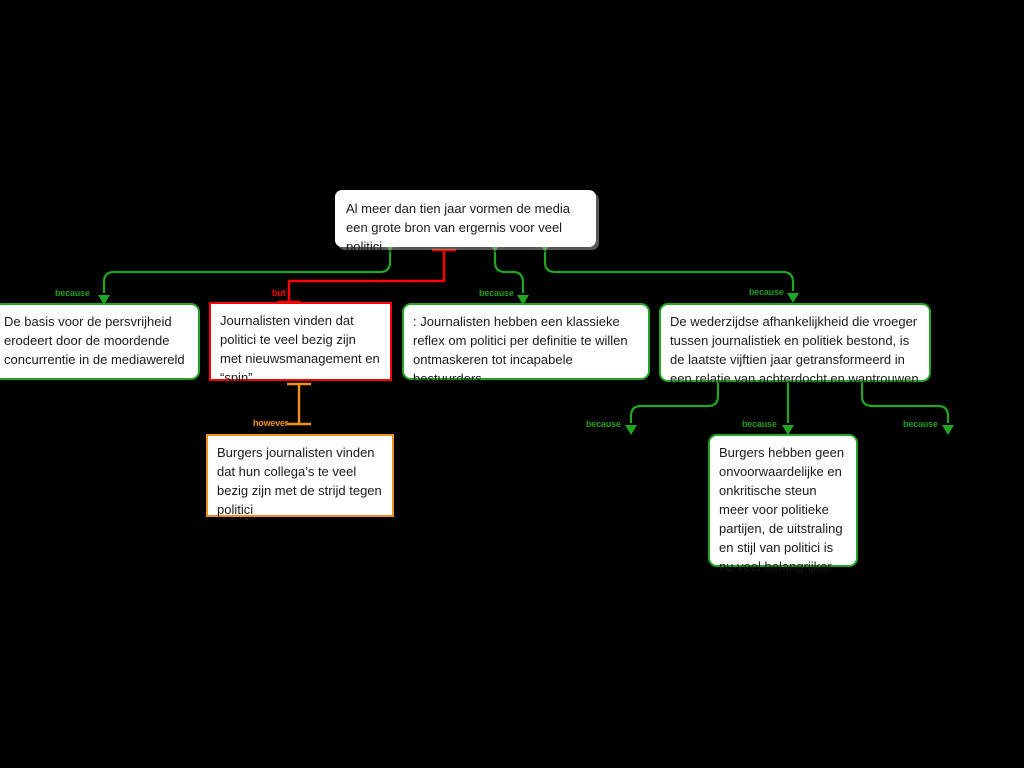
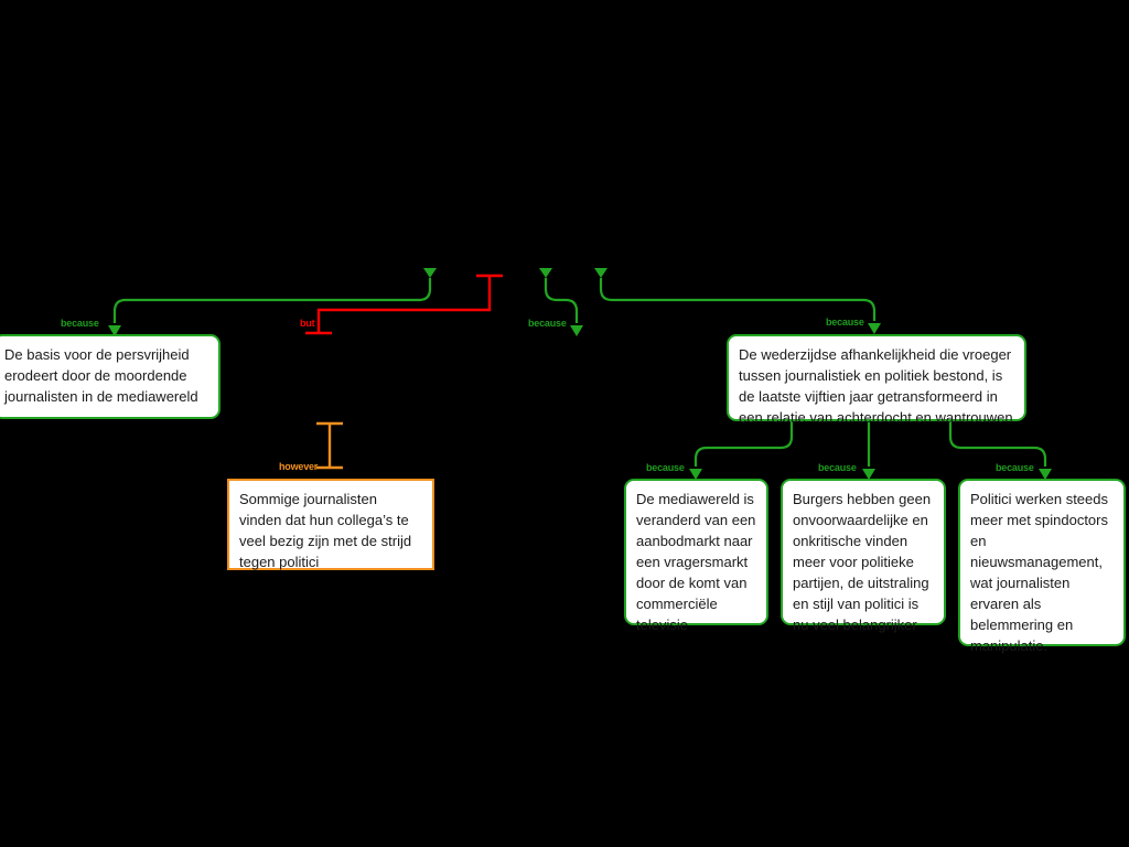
  because
  but
  because
  because
  however
  because
  because
  because
- Al meer dan tien jaar vormen de media een grote bron van ergernis voor veel politici
- De basis voor de persvrijheid erodeert door de moordende concurrentie in de mediawereld
+ De basis voor de persvrijheid erodeert door de moordende journalisten in de mediawereld
- Journalisten vinden dat politici te veel bezig zijn met nieuwsmanagement en “spin”
- : Journalisten hebben een klassieke reflex om politici per definitie te willen ontmaskeren tot incapabele bestuurders
  De wederzijdse afhankelijkheid die vroeger tussen journalistiek en politiek bestond, is de laatste vijftien jaar getransformeerd in een relatie van achterdocht en wantrouwen
- Burgers journalisten vinden dat hun collega’s te veel bezig zijn met de strijd tegen politici
+ Sommige journalisten vinden dat hun collega’s te veel bezig zijn met de strijd tegen politici
+ De mediawereld is veranderd van een aanbodmarkt naar een vragersmarkt door de komt van commerciële televisie
- Burgers hebben geen onvoorwaardelijke en onkritische steun meer voor politieke partijen, de uitstraling en stijl van politici is nu veel belangrijker
+ Burgers hebben geen onvoorwaardelijke en onkritische vinden meer voor politieke partijen, de uitstraling en stijl van politici is nu veel belangrijker
+ Politici werken steeds meer met spindoctors en nieuwsmanagement, wat journalisten ervaren als belemmering en manipulatie.
